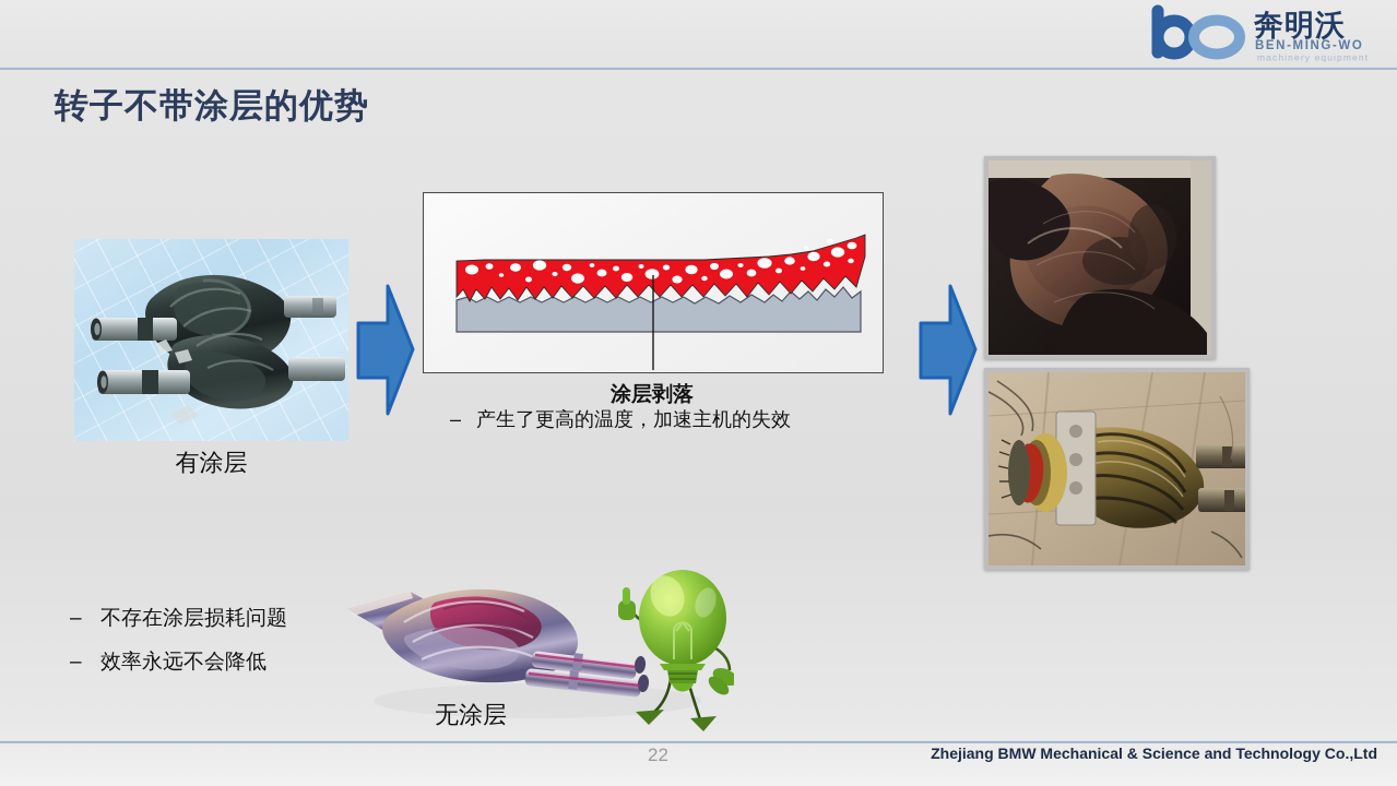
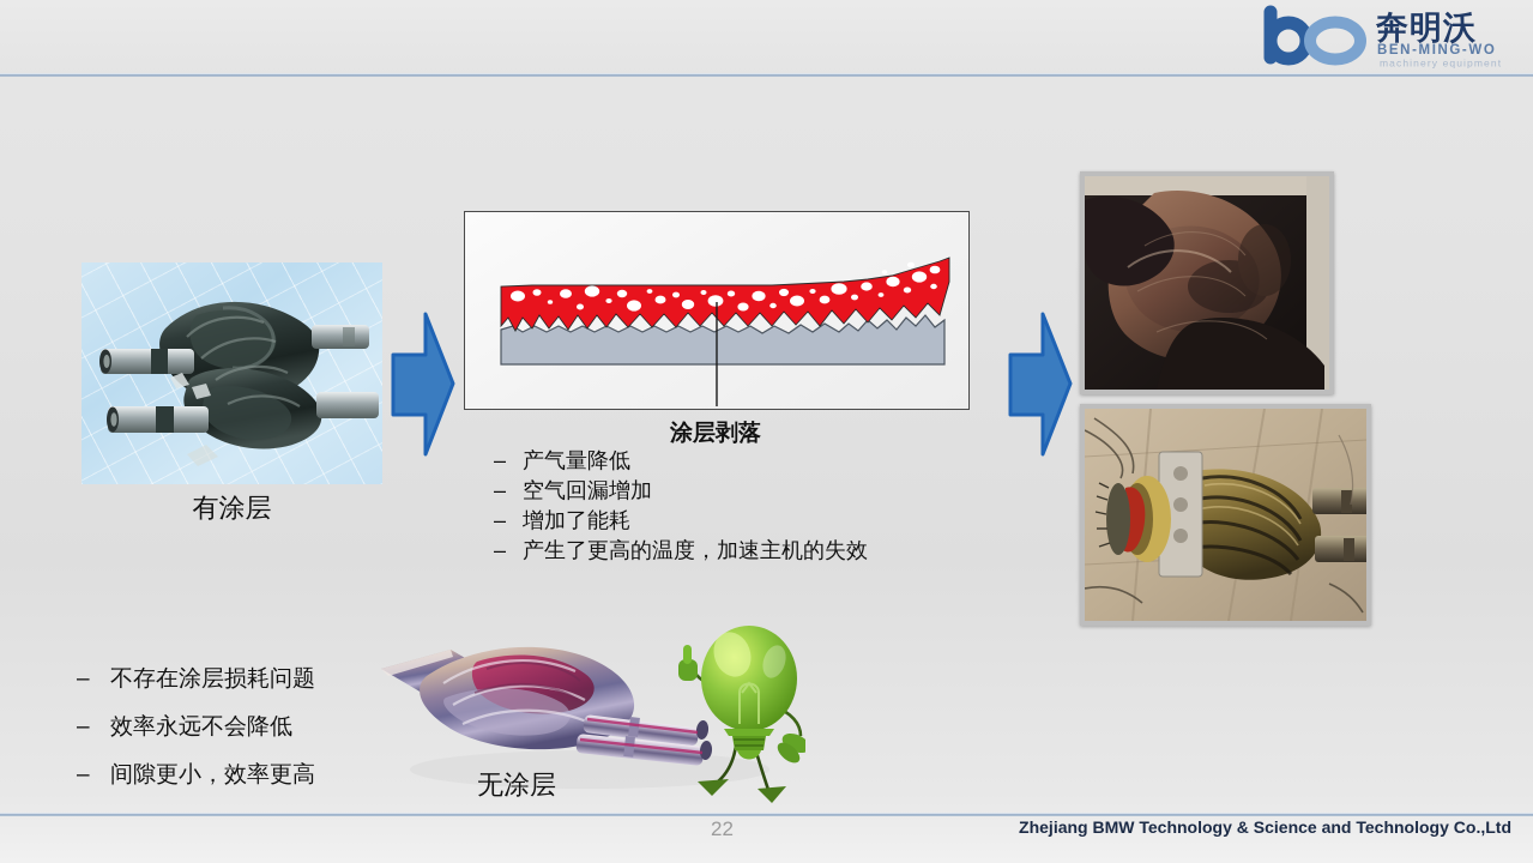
  奔明沃
  BEN-MING-WO
  machinery equipment
- 转子不带涂层的优势
  有涂层
  涂层剥落
+ 产气量降低
+ 空气回漏增加
+ 增加了能耗
  产生了更高的温度，加速主机的失效
  不存在涂层损耗问题
  效率永远不会降低
+ 间隙更小，效率更高
  无涂层
  22
- Zhejiang BMW Mechanical & Science and Technology Co.,Ltd
+ Zhejiang BMW Technology & Science and Technology Co.,Ltd
